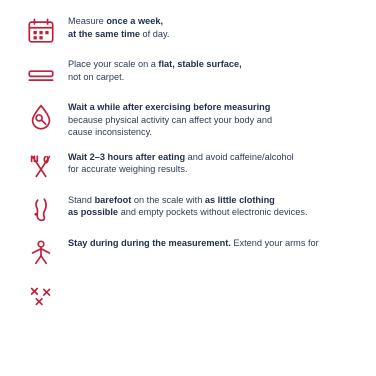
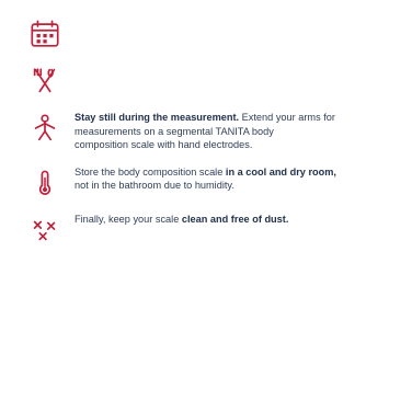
- Measure once a week,
- at the same time of day.
- Place your scale on a flat, stable surface,
- not on carpet.
- Wait a while after exercising before measuring
- because physical activity can affect your body and
- cause inconsistency.
- Wait 2–3 hours after eating and avoid caffeine/alcohol
- for accurate weighing results.
- Stand barefoot on the scale with as little clothing
- as possible and empty pockets without electronic devices.
- Stay during during the measurement. Extend your arms for
+ Stay still during the measurement. Extend your arms for
+ measurements on a segmental TANITA body
+ composition scale with hand electrodes.
+ Store the body composition scale in a cool and dry room,
+ not in the bathroom due to humidity.
+ Finally, keep your scale clean and free of dust.
